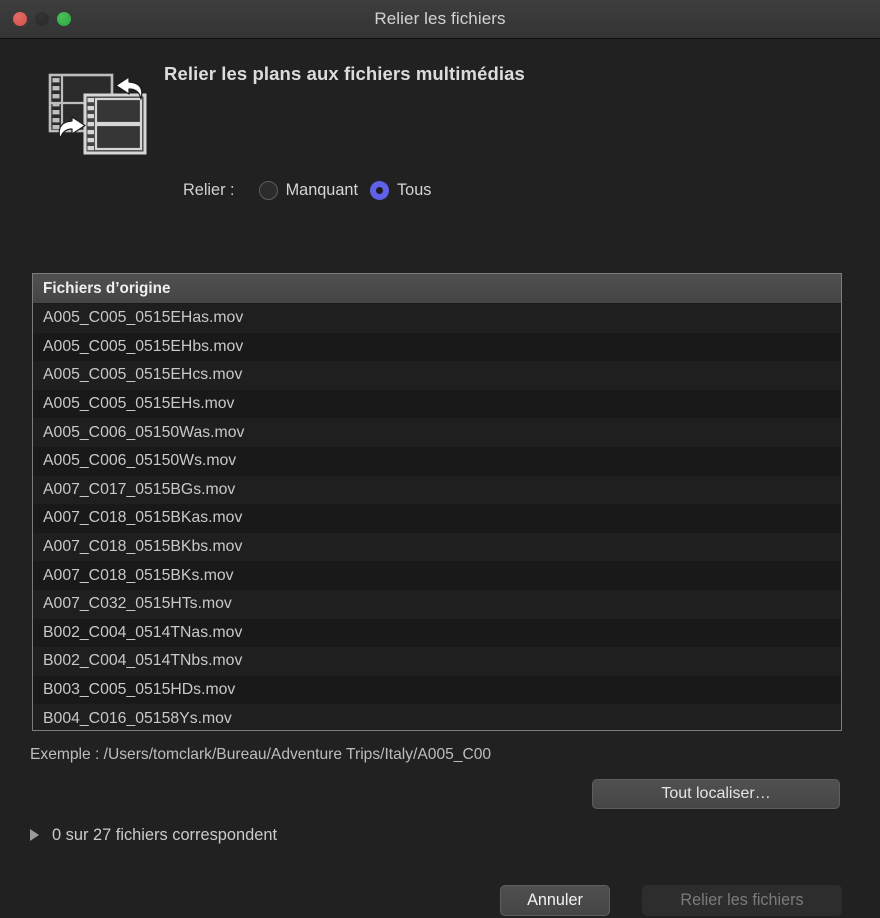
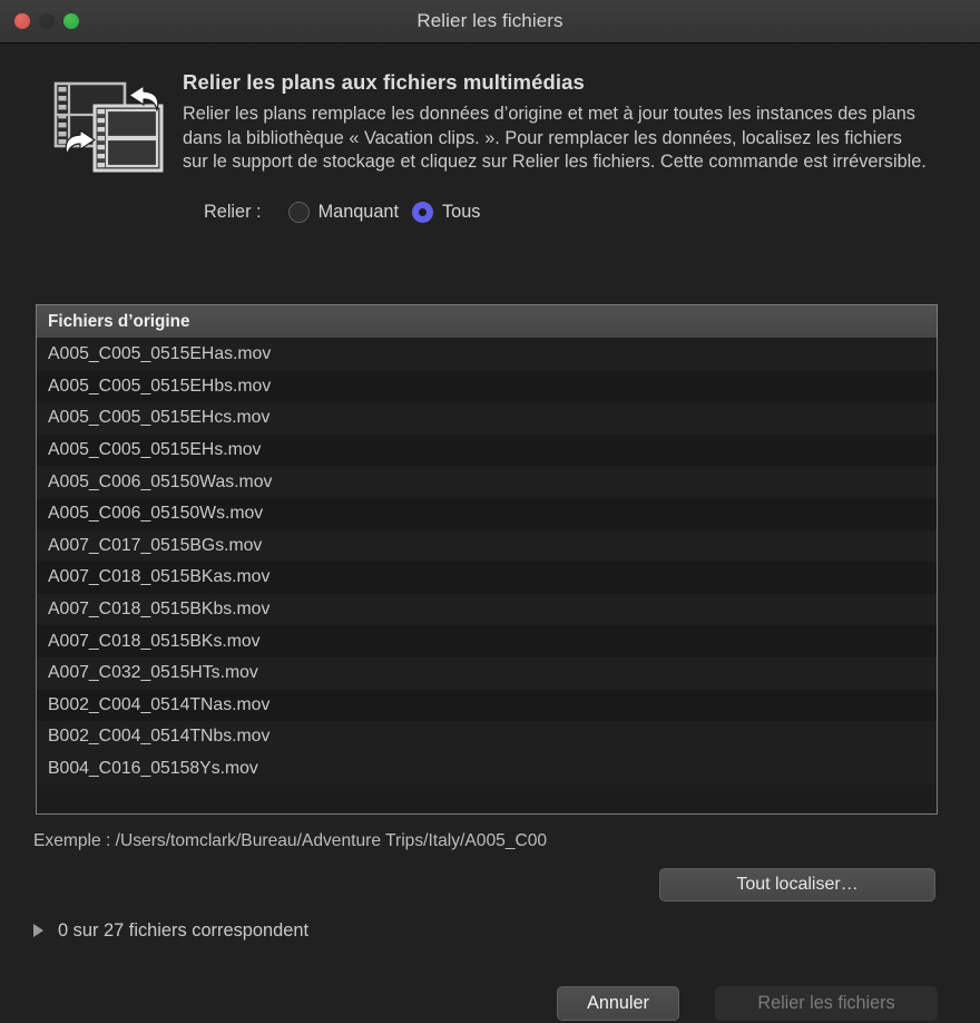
  Relier les fichiers
  Relier les plans aux fichiers multimédias
+ Relier les plans remplace les données d’origine et met à jour toutes les instances des plans dans la bibliothèque « Vacation clips. ». Pour remplacer les données, localisez les fichiers sur le support de stockage et cliquez sur Relier les fichiers. Cette commande est irréversible.
  Relier :
  Manquant
  Tous
  Fichiers d’origine
  A005_C005_0515EHas.mov
  A005_C005_0515EHbs.mov
  A005_C005_0515EHcs.mov
  A005_C005_0515EHs.mov
  A005_C006_05150Was.mov
  A005_C006_05150Ws.mov
  A007_C017_0515BGs.mov
  A007_C018_0515BKas.mov
  A007_C018_0515BKbs.mov
  A007_C018_0515BKs.mov
  A007_C032_0515HTs.mov
  B002_C004_0514TNas.mov
  B002_C004_0514TNbs.mov
- B003_C005_0515HDs.mov
  B004_C016_05158Ys.mov
  Exemple : /Users/tomclark/Bureau/Adventure Trips/Italy/A005_C00
  Tout localiser…
  0 sur 27 fichiers correspondent
  Annuler
  Relier les fichiers
